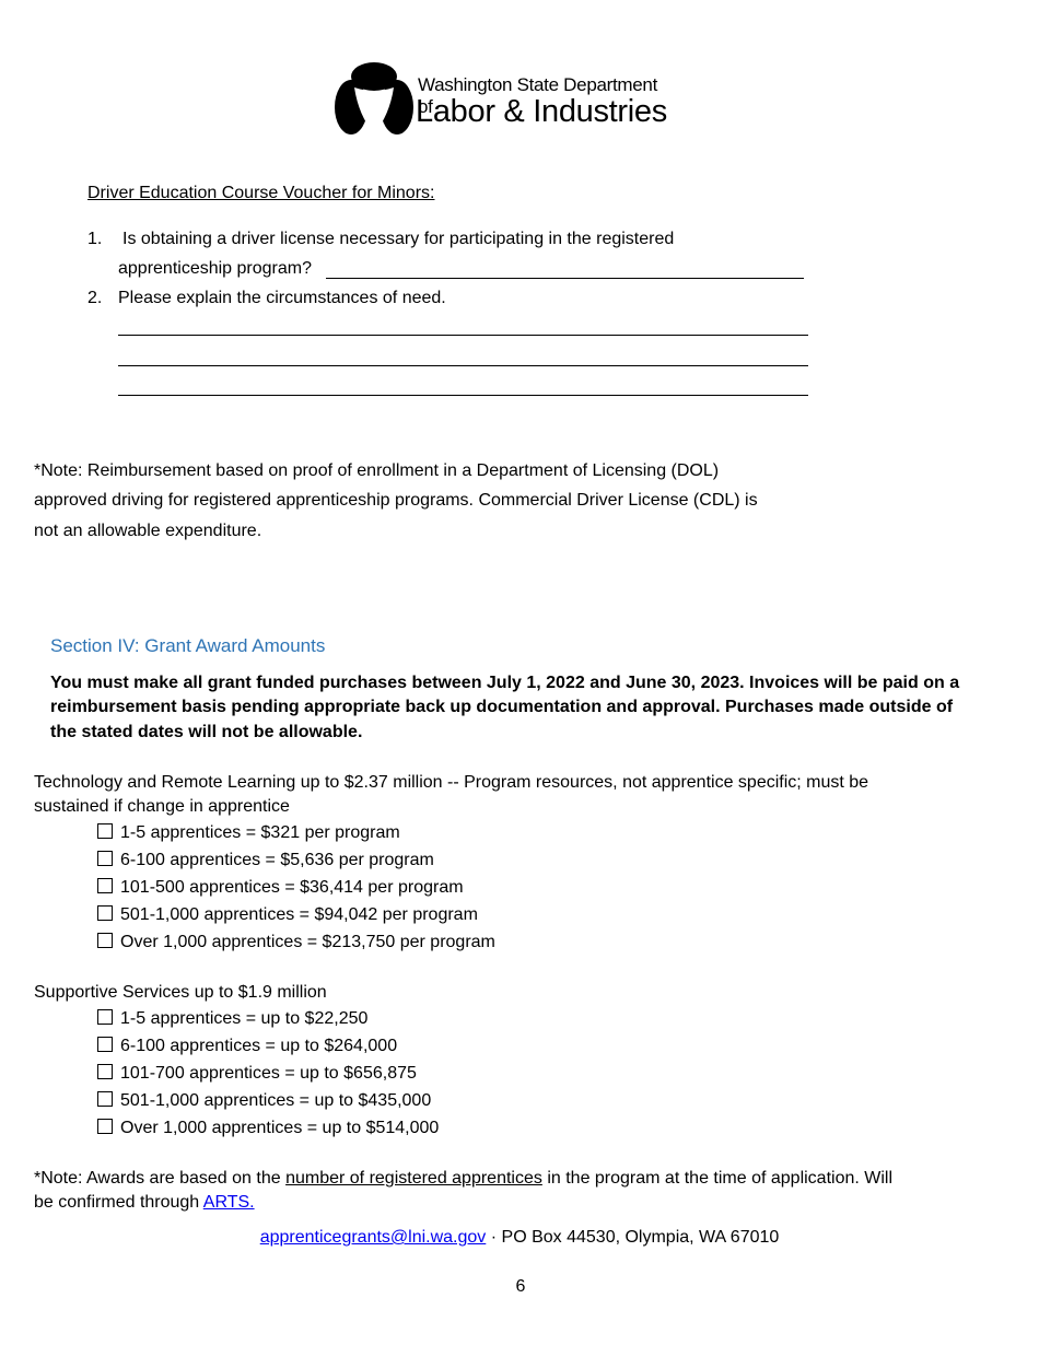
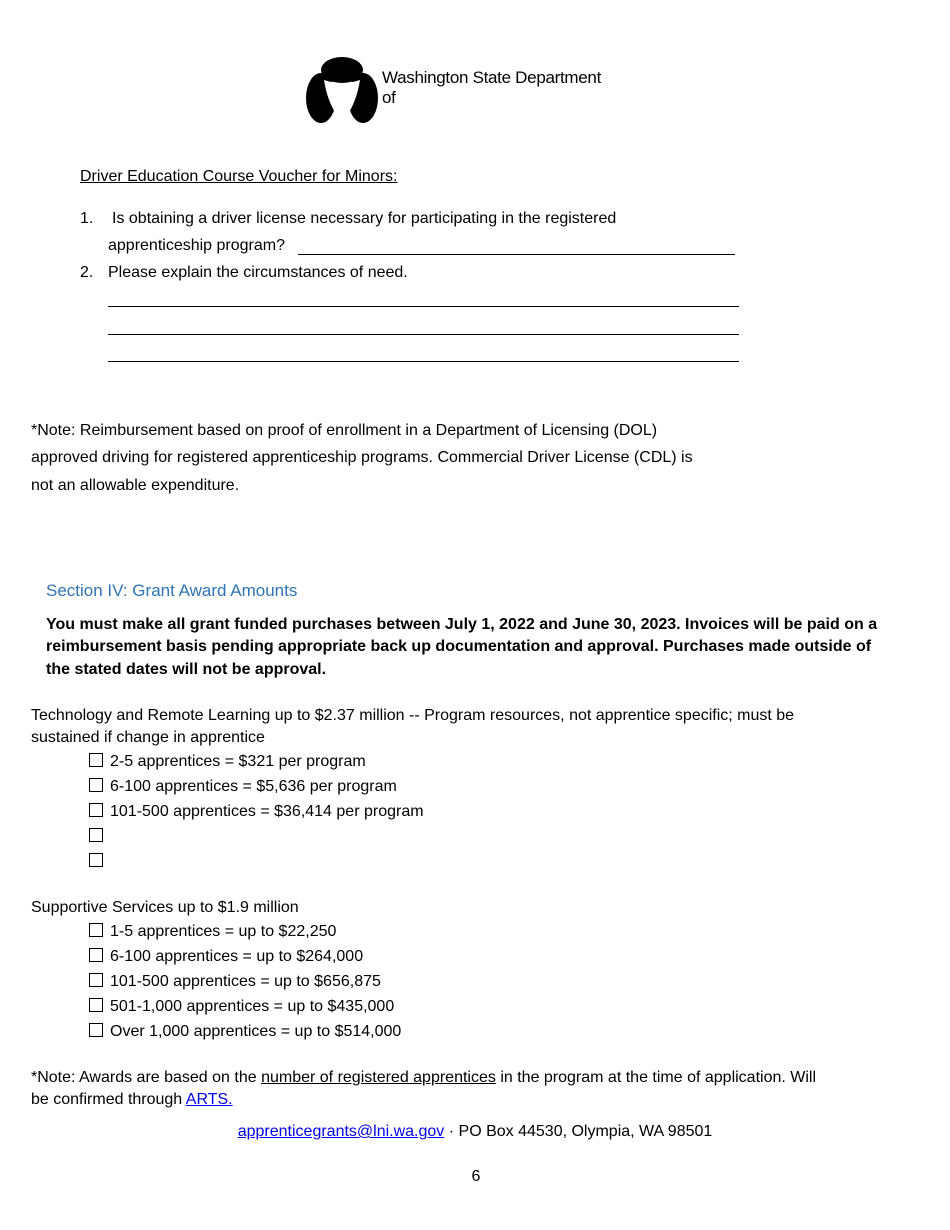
  Washington State Department of
- Labor & Industries
  Driver Education Course Voucher for Minors:
  1.
  Is obtaining a driver license necessary for participating in the registered
  apprenticeship program?
  2.
  Please explain the circumstances of need.
  *Note: Reimbursement based on proof of enrollment in a Department of Licensing (DOL)
  approved driving for registered apprenticeship programs. Commercial Driver License (CDL) is
  not an allowable expenditure.
  Section IV: Grant Award Amounts
  You must make all grant funded purchases between July 1, 2022 and June 30, 2023. Invoices will be paid on a
  reimbursement basis pending appropriate back up documentation and approval. Purchases made outside of
- the stated dates will not be allowable.
+ the stated dates will not be approval.
  Technology and Remote Learning up to $2.37 million -- Program resources, not apprentice specific; must be
  sustained if change in apprentice
- 1-5 apprentices = $321 per program
+ 2-5 apprentices = $321 per program
  6-100 apprentices = $5,636 per program
  101-500 apprentices = $36,414 per program
- 501-1,000 apprentices = $94,042 per program
- Over 1,000 apprentices = $213,750 per program
  Supportive Services up to $1.9 million
  1-5 apprentices = up to $22,250
  6-100 apprentices = up to $264,000
- 101-700 apprentices = up to $656,875
+ 101-500 apprentices = up to $656,875
  501-1,000 apprentices = up to $435,000
  Over 1,000 apprentices = up to $514,000
  *Note: Awards are based on the number of registered apprentices in the program at the time of application. Will
  be confirmed through ARTS.
- apprenticegrants@lni.wa.gov · PO Box 44530, Olympia, WA 67010
+ apprenticegrants@lni.wa.gov · PO Box 44530, Olympia, WA 98501
  6
